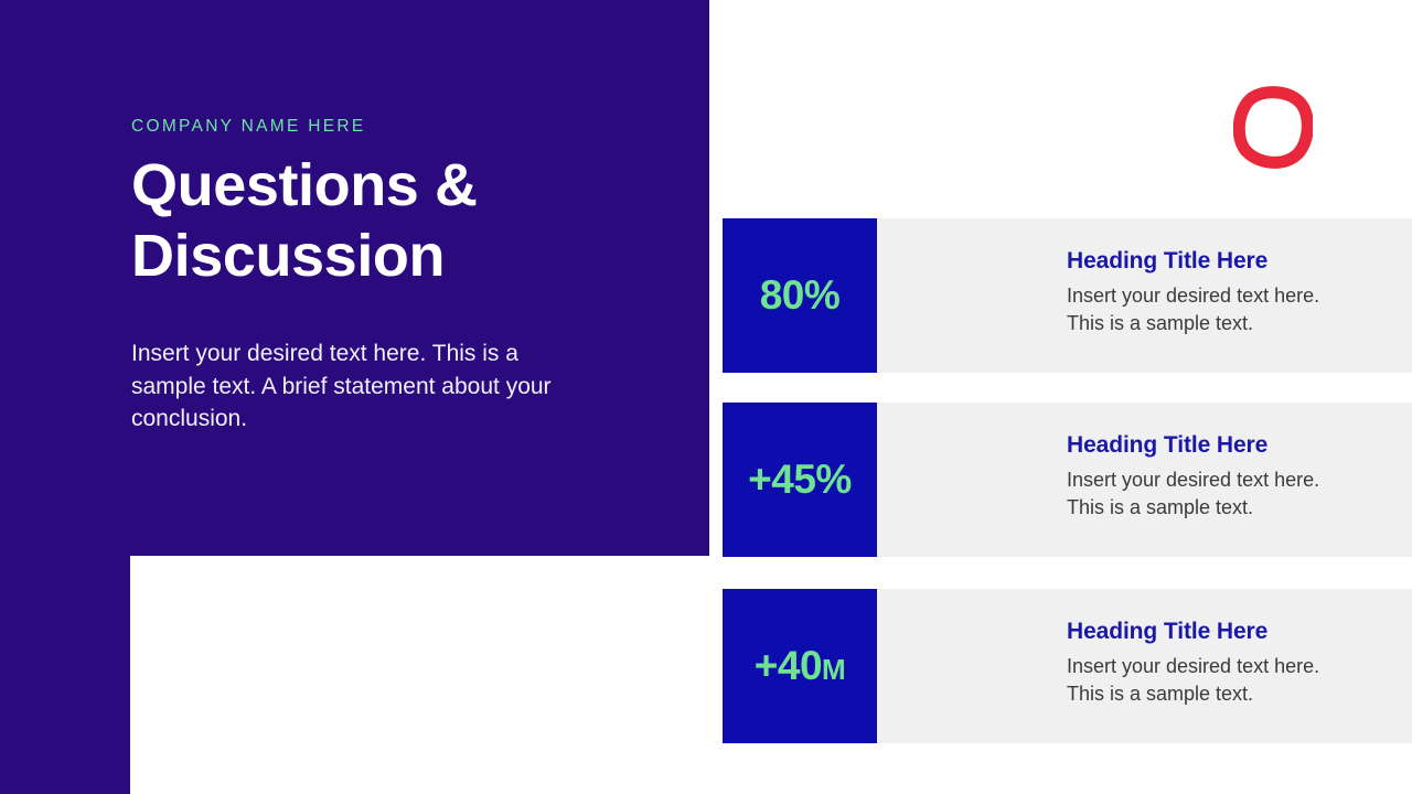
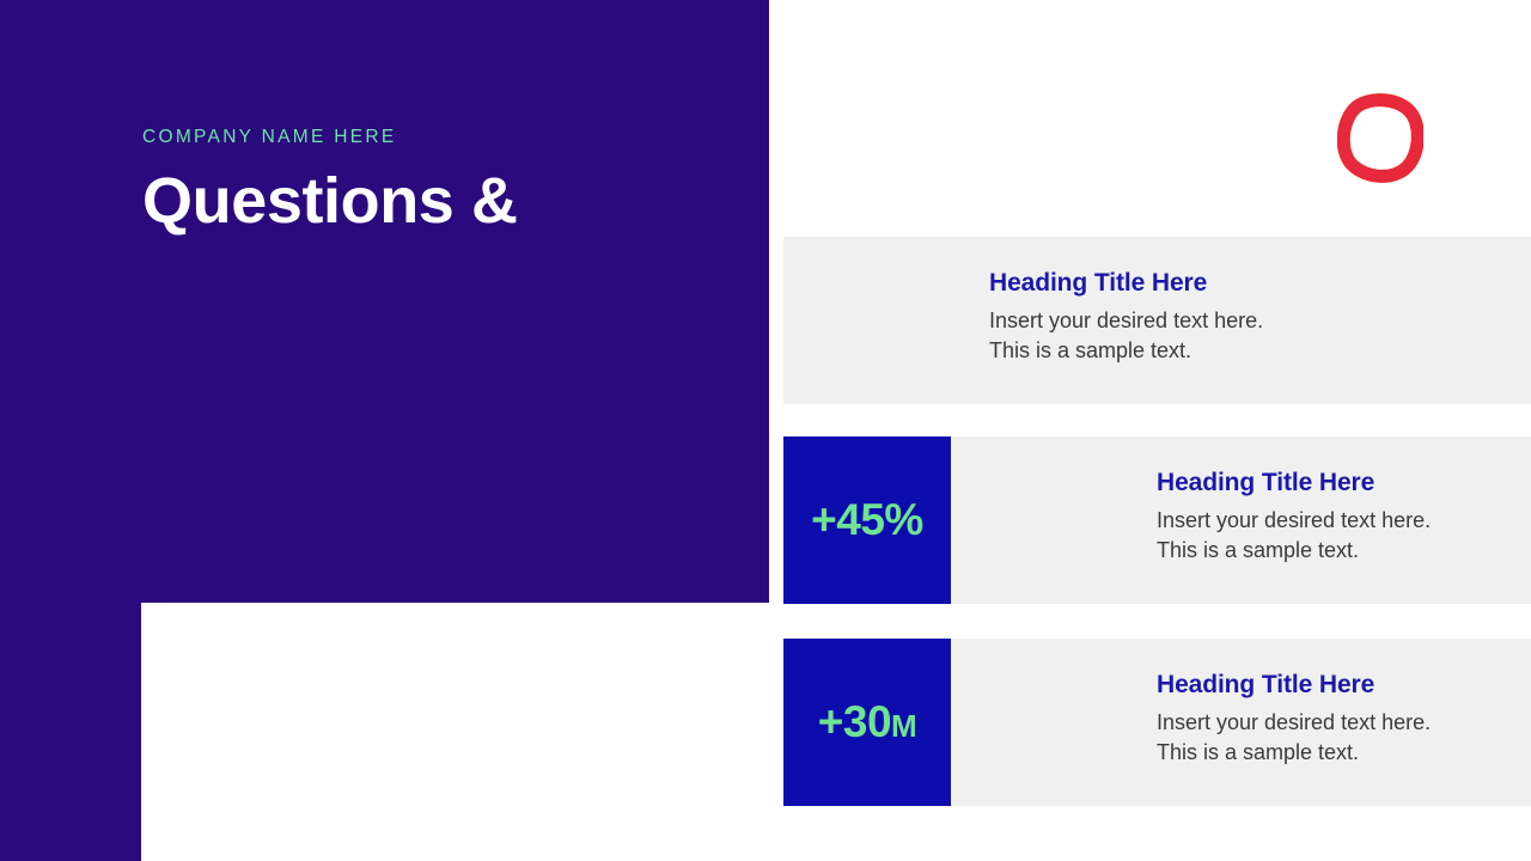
  COMPANY NAME HERE
  Questions &
- Discussion
- Insert your desired text here. This is a sample text. A brief statement about your conclusion.
- 80%
  Heading Title Here
  Insert your desired text here.
  This is a sample text.
  +45%
  Heading Title Here
  Insert your desired text here.
  This is a sample text.
- +40M
+ +30M
  Heading Title Here
  Insert your desired text here.
  This is a sample text.
